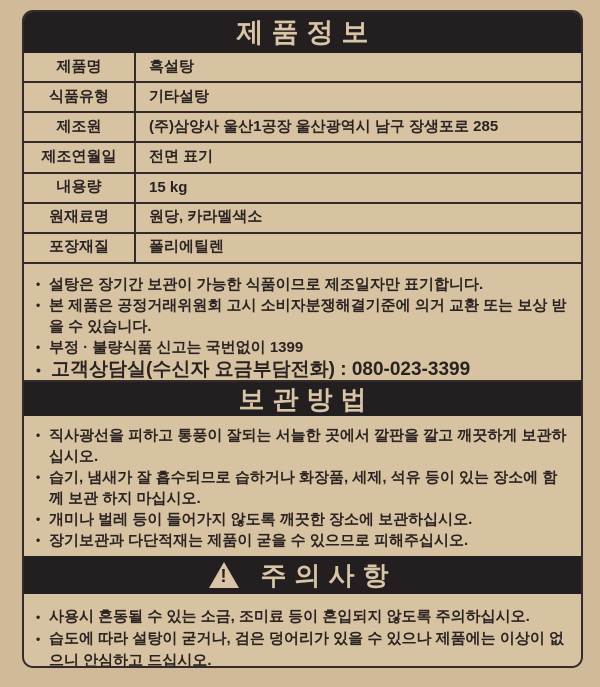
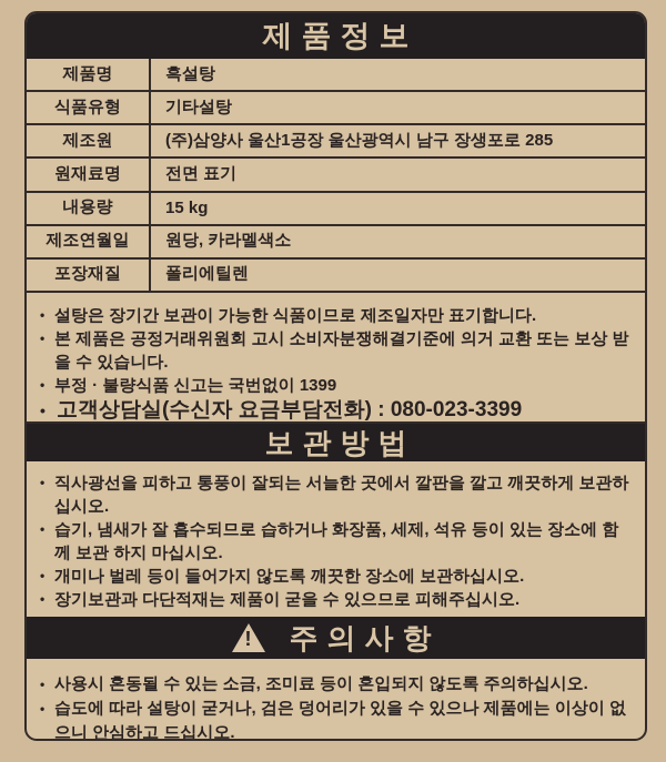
  제품정보
  제품명
  흑설탕
  식품유형
  기타설탕
  제조원
  (주)삼양사 울산1공장 울산광역시 남구 장생포로 285
- 제조연월일
+ 원재료명
  전면 표기
  내용량
  15 kg
- 원재료명
+ 제조연월일
  원당, 카라멜색소
  포장재질
  폴리에틸렌
  •
  설탕은 장기간 보관이 가능한 식품이므로 제조일자만 표기합니다.
  •
  본 제품은 공정거래위원회 고시 소비자분쟁해결기준에 의거 교환 또는 보상 받을 수 있습니다.
  •
  부정 · 불량식품 신고는 국번없이 1399
  •
  고객상담실(수신자 요금부담전화) : 080-023-3399
  보관방법
  •
  직사광선을 피하고 통풍이 잘되는 서늘한 곳에서 깔판을 깔고 깨끗하게 보관하십시오.
  •
  습기, 냄새가 잘 흡수되므로 습하거나 화장품, 세제, 석유 등이 있는 장소에 함께 보관 하지 마십시오.
  •
  개미나 벌레 등이 들어가지 않도록 깨끗한 장소에 보관하십시오.
  •
  장기보관과 다단적재는 제품이 굳을 수 있으므로 피해주십시오.
  !
  주의사항
  •
  사용시 혼동될 수 있는 소금, 조미료 등이 혼입되지 않도록 주의하십시오.
  •
  습도에 따라 설탕이 굳거나, 검은 덩어리가 있을 수 있으나 제품에는 이상이 없으니 안심하고 드십시오.
